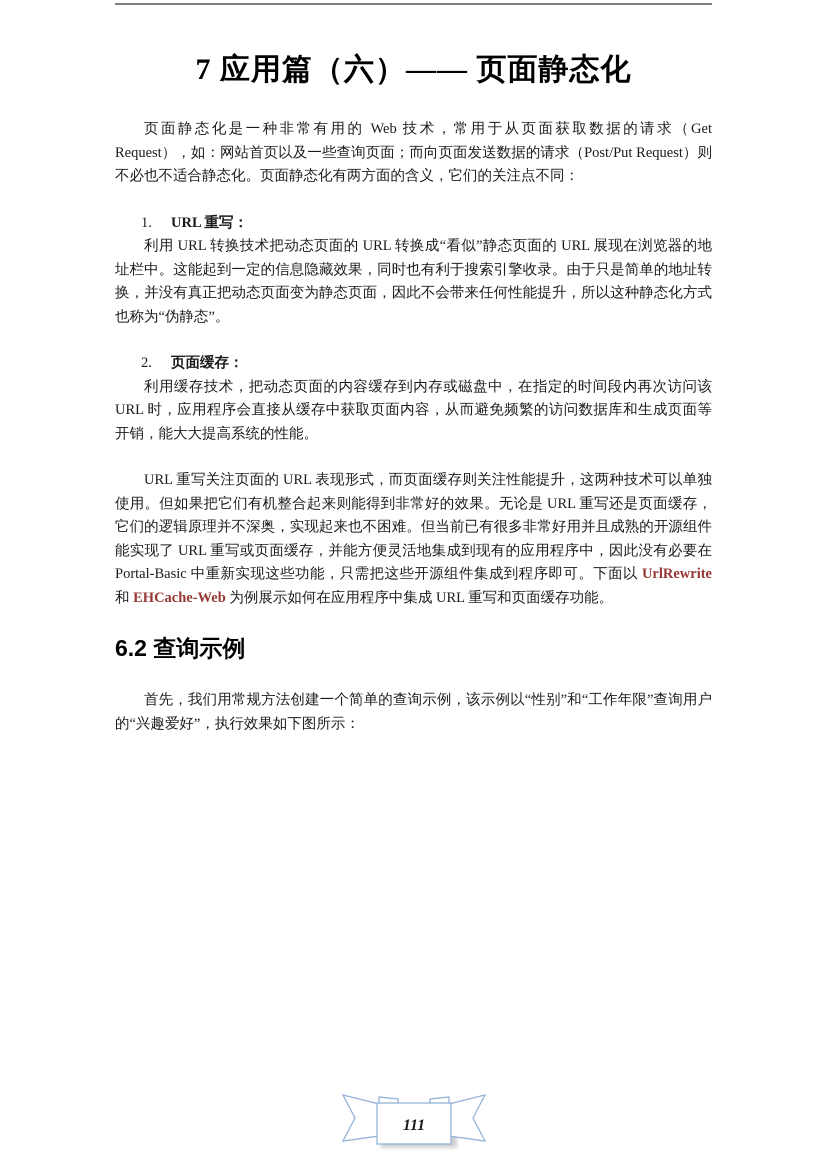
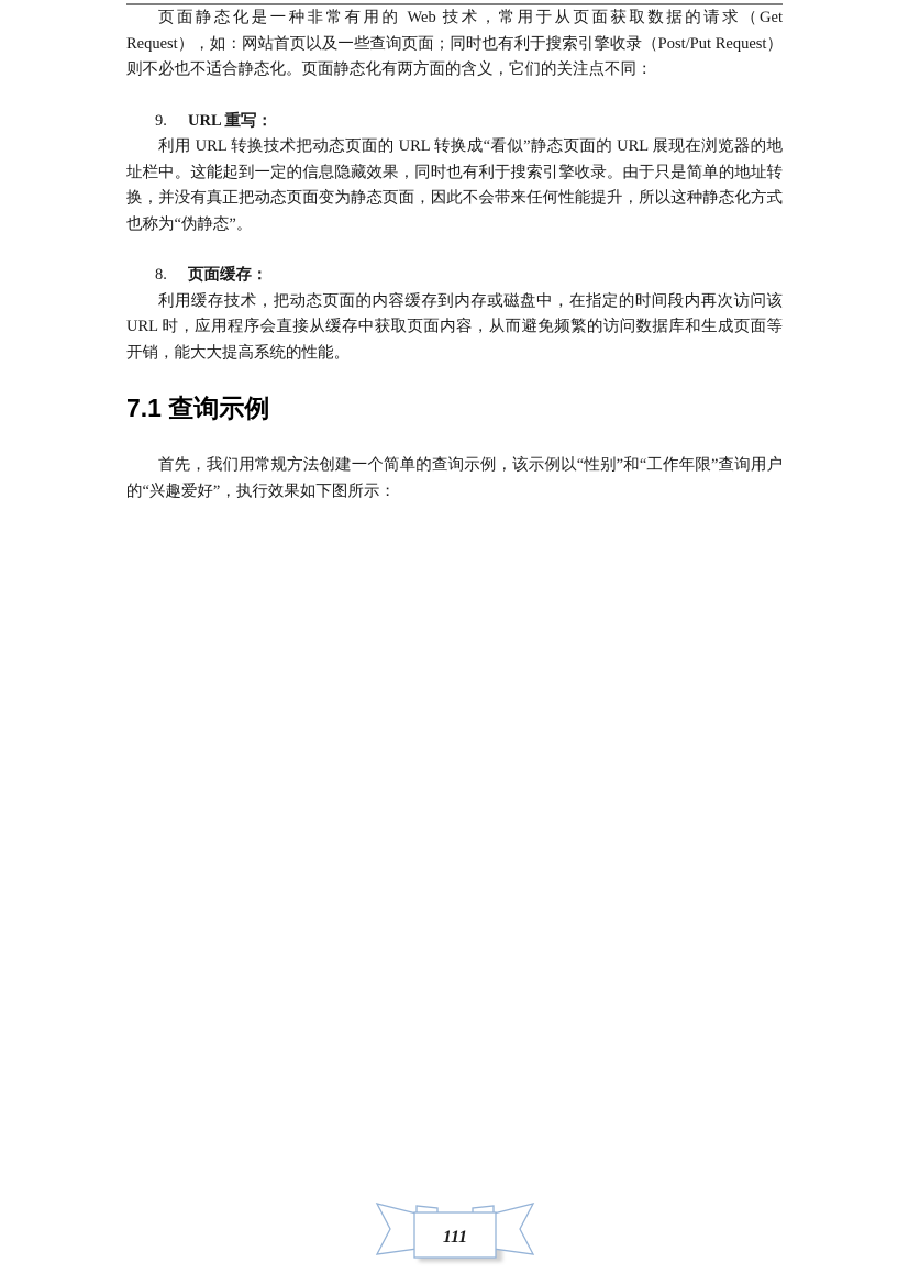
- 7 应用篇（六）—— 页面静态化
- 页面静态化是一种非常有用的 Web 技术，常用于从页面获取数据的请求（Get Request），如：网站首页以及一些查询页面；而向页面发送数据的请求（Post/Put Request）则不必也不适合静态化。页面静态化有两方面的含义，它们的关注点不同：
+ 页面静态化是一种非常有用的 Web 技术，常用于从页面获取数据的请求（Get Request），如：网站首页以及一些查询页面；同时也有利于搜索引擎收录（Post/Put Request）则不必也不适合静态化。页面静态化有两方面的含义，它们的关注点不同：
- 1. URL 重写：
+ 9. URL 重写：
  利用 URL 转换技术把动态页面的 URL 转换成“看似”静态页面的 URL 展现在浏览器的地址栏中。这能起到一定的信息隐藏效果，同时也有利于搜索引擎收录。由于只是简单的地址转换，并没有真正把动态页面变为静态页面，因此不会带来任何性能提升，所以这种静态化方式也称为“伪静态”。
- 2. 页面缓存：
+ 8. 页面缓存：
  利用缓存技术，把动态页面的内容缓存到内存或磁盘中，在指定的时间段内再次访问该 URL 时，应用程序会直接从缓存中获取页面内容，从而避免频繁的访问数据库和生成页面等开销，能大大提高系统的性能。
- URL 重写关注页面的 URL 表现形式，而页面缓存则关注性能提升，这两种技术可以单独使用。但如果把它们有机整合起来则能得到非常好的效果。无论是 URL 重写还是页面缓存，它们的逻辑原理并不深奥，实现起来也不困难。但当前已有很多非常好用并且成熟的开源组件能实现了 URL 重写或页面缓存，并能方便灵活地集成到现有的应用程序中，因此没有必要在 Portal-Basic 中重新实现这些功能，只需把这些开源组件集成到程序即可。下面以 UrlRewrite 和 EHCache-Web 为例展示如何在应用程序中集成 URL 重写和页面缓存功能。
- 6.2 查询示例
+ 7.1 查询示例
  首先，我们用常规方法创建一个简单的查询示例，该示例以“性别”和“工作年限”查询用户的“兴趣爱好”，执行效果如下图所示：
  111
